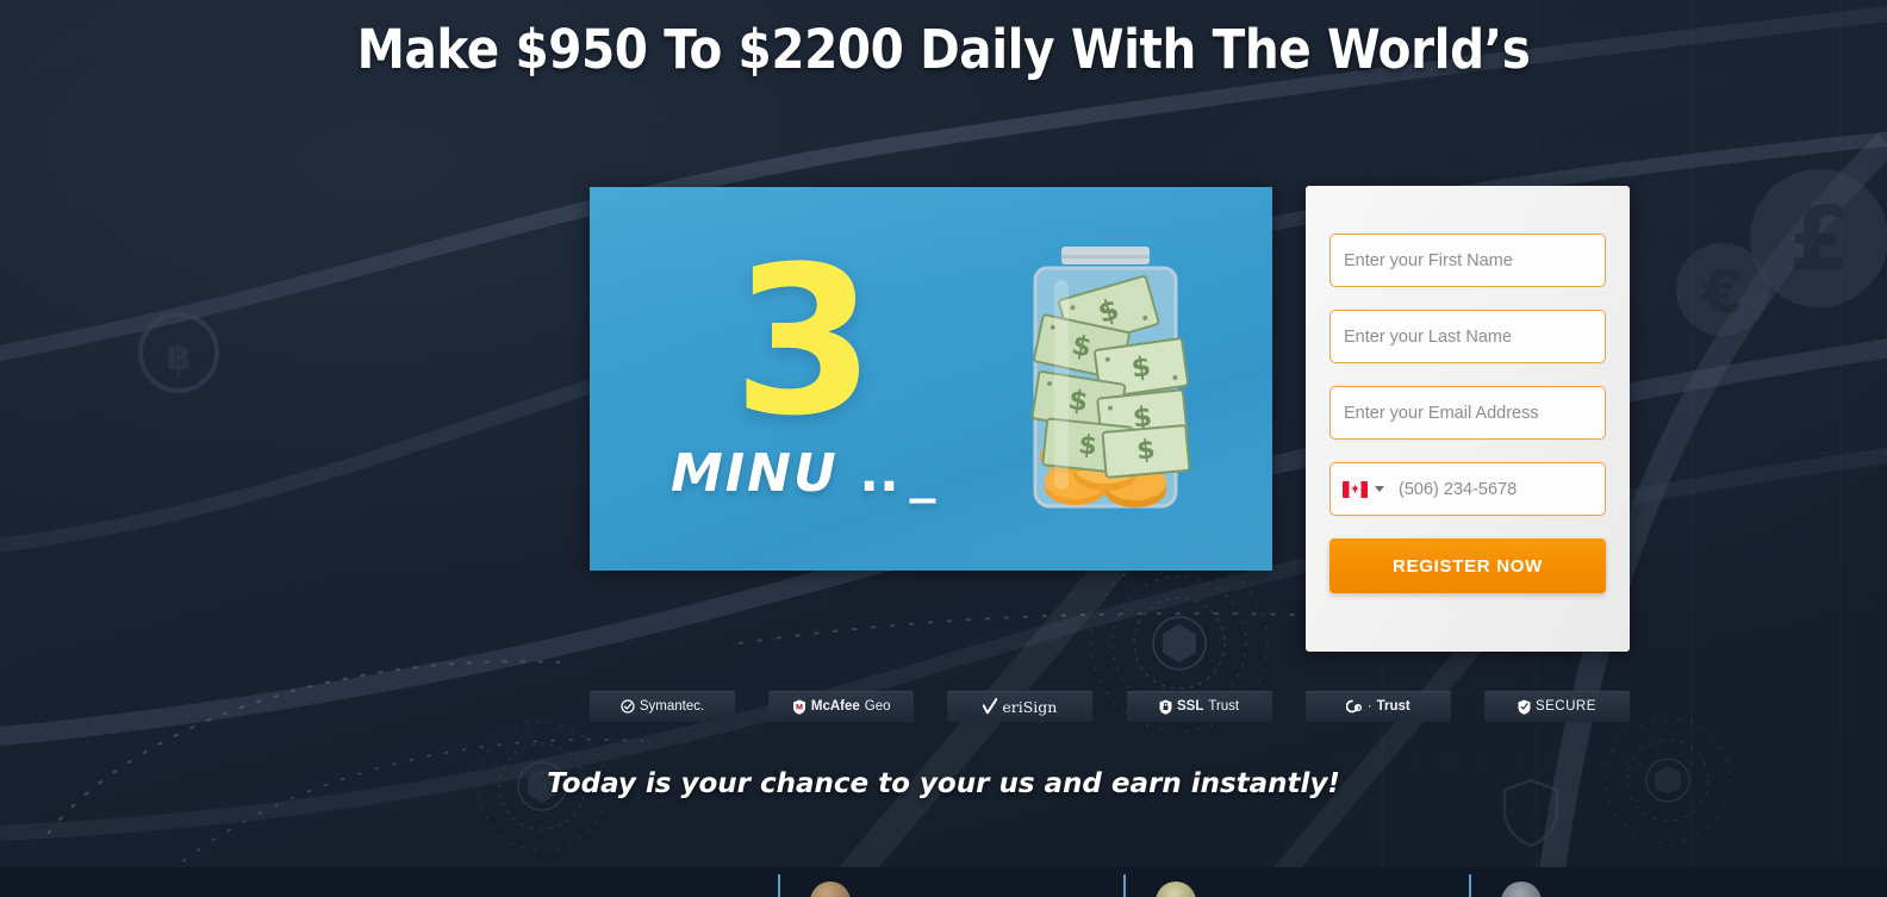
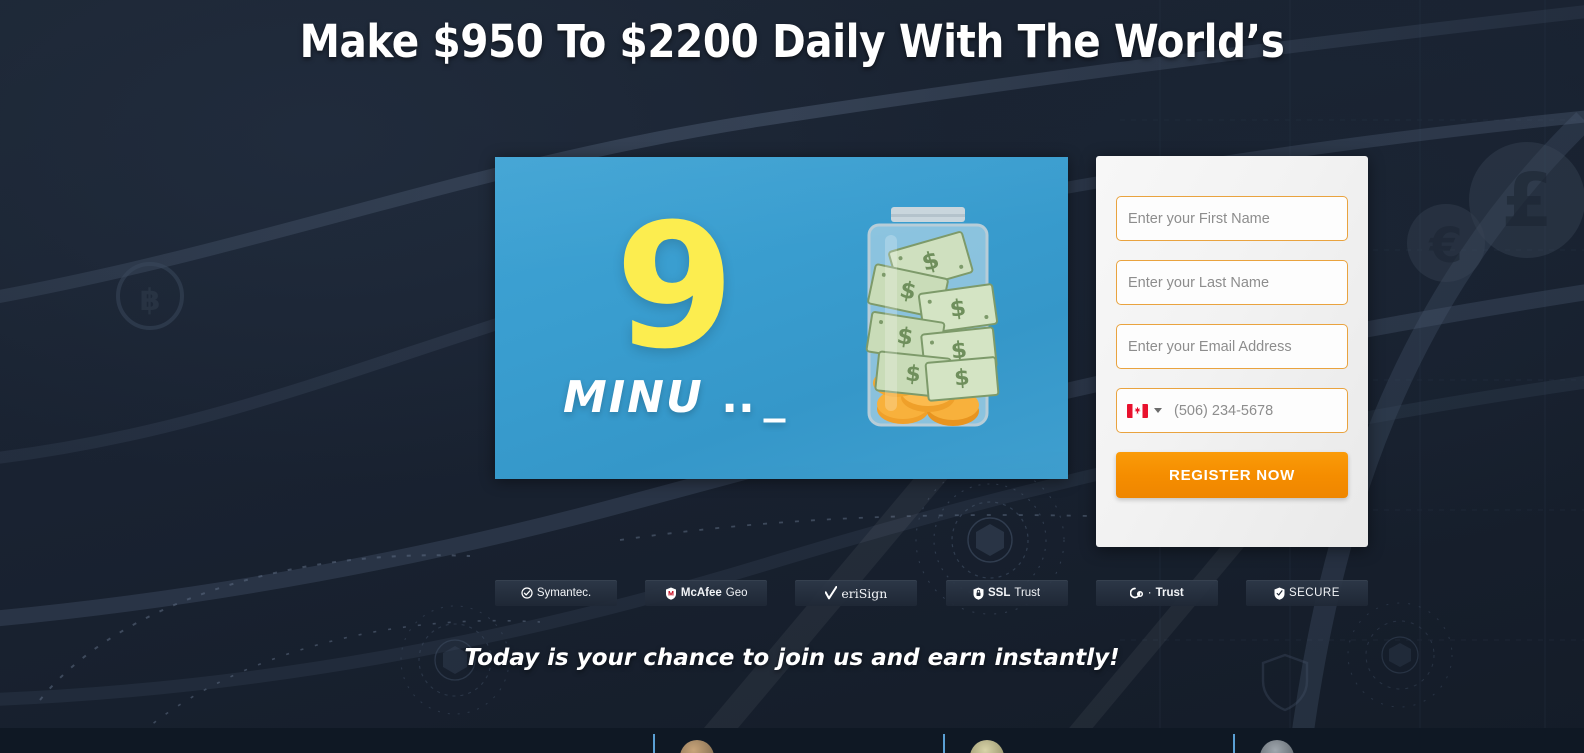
  Make $950 To $2200 Daily With The World’s
- 3
+ 9
  MINU .. _
  Enter your First Name
  Enter your Last Name
  Enter your Email Address
  (506) 234-5678
  REGISTER NOW
  Symantec.
  McAfee
  Geo
  eriSign
  SSL
  Trust
  ·
  Trust
  SECURE
- Today is your chance to your us and earn instantly!
+ Today is your chance to join us and earn instantly!
